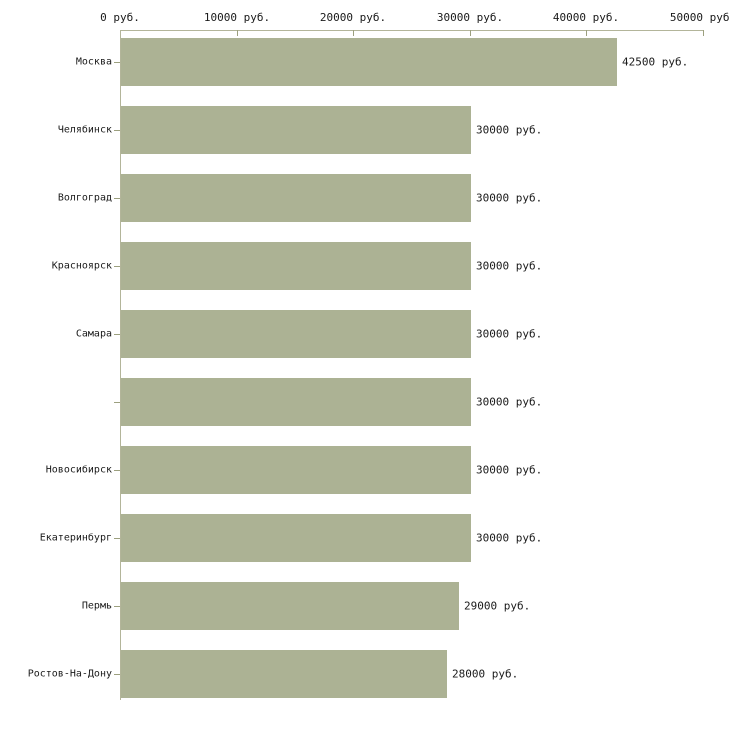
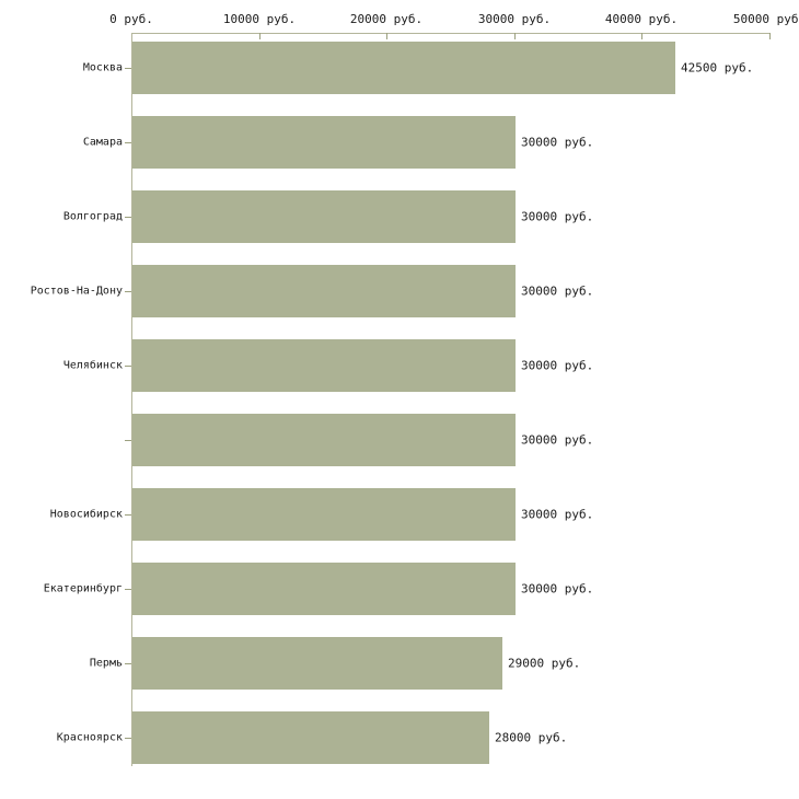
  0 руб.
  10000 руб.
  20000 руб.
  30000 руб.
  40000 руб.
  50000 руб
  Москва
  42500 руб.
- Челябинск
+ Самара
  30000 руб.
  Волгоград
  30000 руб.
- Красноярск
+ Ростов-На-Дону
  30000 руб.
- Самара
+ Челябинск
  30000 руб.
  30000 руб.
  Новосибирск
  30000 руб.
  Екатеринбург
  30000 руб.
  Пермь
  29000 руб.
- Ростов-На-Дону
+ Красноярск
  28000 руб.
